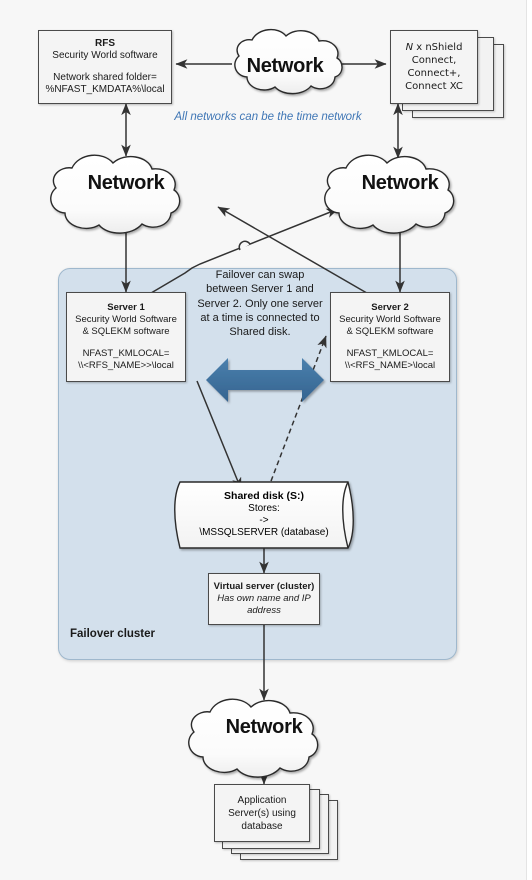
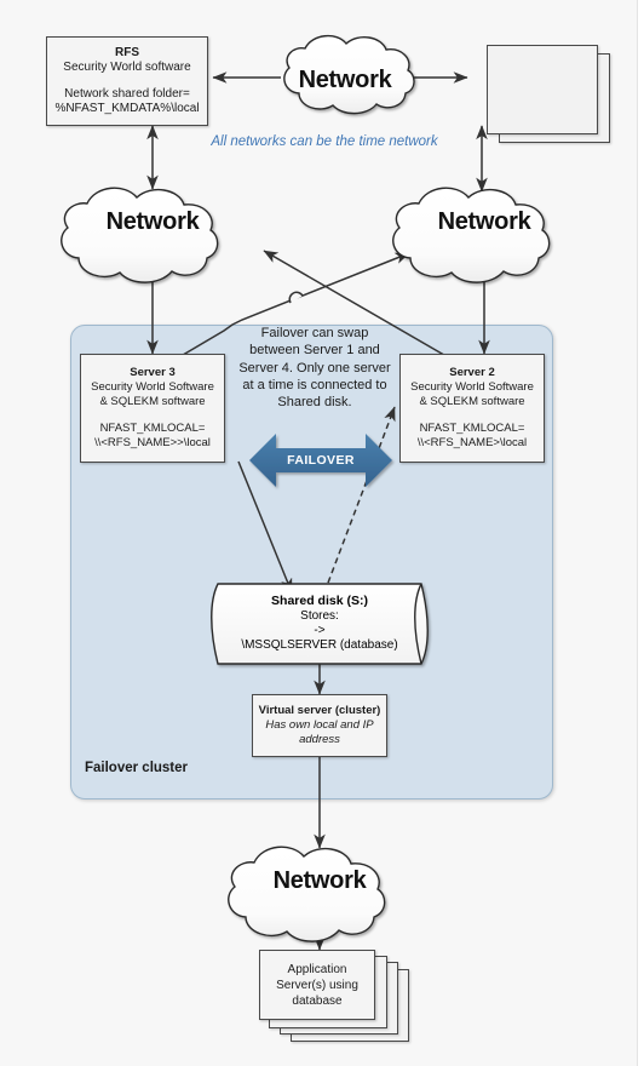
  Failover cluster
  Network
  Network
  Network
  Network
  RFS
  Security World software
  Network shared folder=
  %NFAST_KMDATA%\local
- N x nShield
- Connect,
- Connect+,
- Connect XC
  All networks can be the time network
- Failover can swap between Server 1 and Server 2. Only one server at a time is connected to Shared disk.
+ Failover can swap between Server 1 and Server 4. Only one server at a time is connected to Shared disk.
- Server 1
+ Server 3
  Security World Software
  & SQLEKM software
  NFAST_KMLOCAL=
  \\<RFS_NAME>>\local
  Server 2
  Security World Software
  & SQLEKM software
  NFAST_KMLOCAL=
  \\<RFS_NAME>\local
+ FAILOVER
  Shared disk (S:)
  Stores:
  ->
  \MSSQLSERVER (database)
  Virtual server (cluster)
- Has own name and IP
+ Has own local and IP
  address
  Application
  Server(s) using
  database
